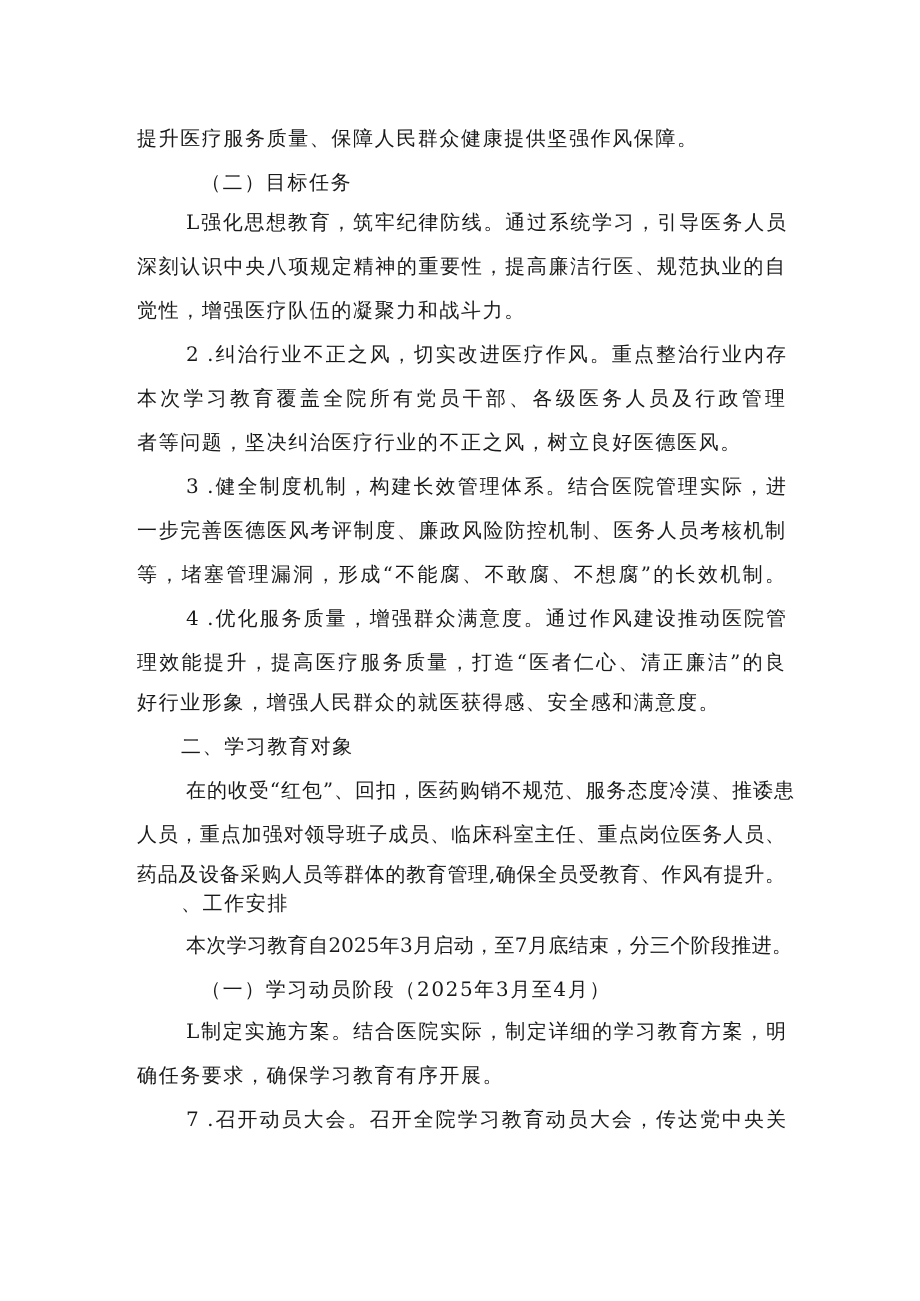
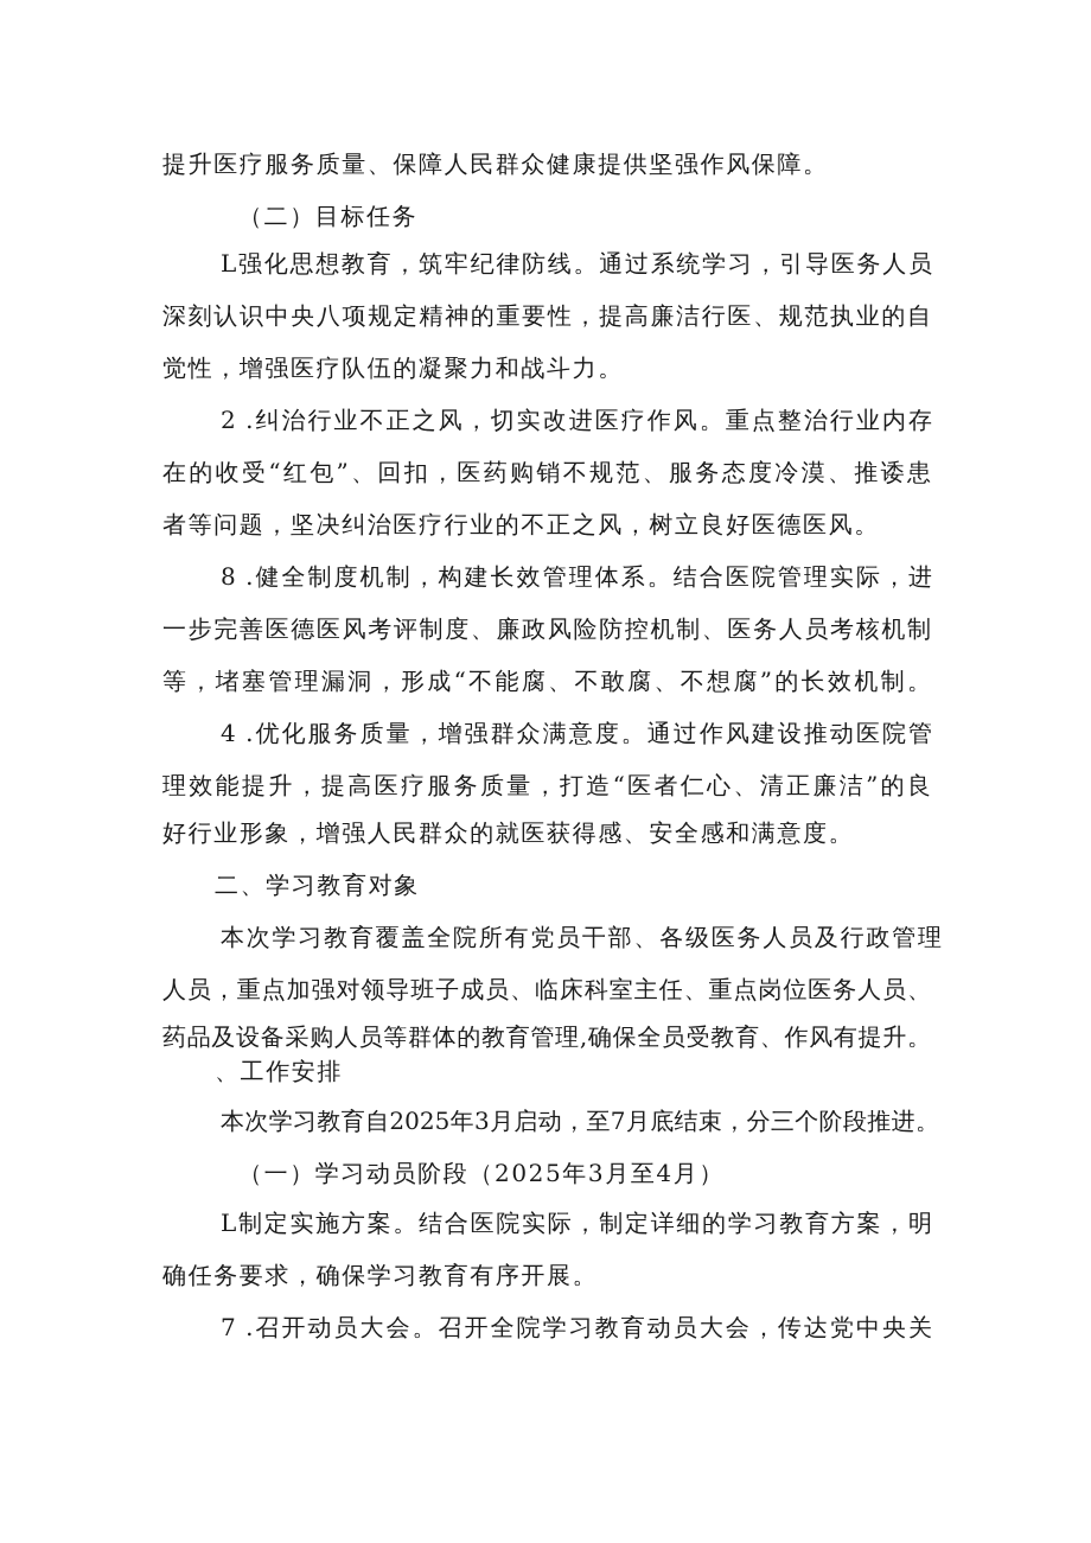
  提升医疗服务质量、保障人民群众健康提供坚强作风保障。
  （二）目标任务
  L强化思想教育，筑牢纪律防线。通过系统学习，引导医务人员
  深刻认识中央八项规定精神的重要性，提高廉洁行医、规范执业的自
  觉性，增强医疗队伍的凝聚力和战斗力。
  2 .纠治行业不正之风，切实改进医疗作风。重点整治行业内存
- 本次学习教育覆盖全院所有党员干部、各级医务人员及行政管理
+ 在的收受“红包”、回扣，医药购销不规范、服务态度冷漠、推诿患
  者等问题，坚决纠治医疗行业的不正之风，树立良好医德医风。
- 3 .健全制度机制，构建长效管理体系。结合医院管理实际，进
+ 8 .健全制度机制，构建长效管理体系。结合医院管理实际，进
  一步完善医德医风考评制度、廉政风险防控机制、医务人员考核机制
  等，堵塞管理漏洞，形成“不能腐、不敢腐、不想腐”的长效机制。
  4 .优化服务质量，增强群众满意度。通过作风建设推动医院管
  理效能提升，提高医疗服务质量，打造“医者仁心、清正廉洁”的良
  好行业形象，增强人民群众的就医获得感、安全感和满意度。
  二、学习教育对象
- 在的收受“红包”、回扣，医药购销不规范、服务态度冷漠、推诿患
+ 本次学习教育覆盖全院所有党员干部、各级医务人员及行政管理
  人员，重点加强对领导班子成员、临床科室主任、重点岗位医务人员、
  药品及设备采购人员等群体的教育管理,确保全员受教育、作风有提升。
  、工作安排
  本次学习教育自2025年3月启动，至7月底结束，分三个阶段推进。
  （一）学习动员阶段（2025年3月至4月）
  L制定实施方案。结合医院实际，制定详细的学习教育方案，明
  确任务要求，确保学习教育有序开展。
  7 .召开动员大会。召开全院学习教育动员大会，传达党中央关
